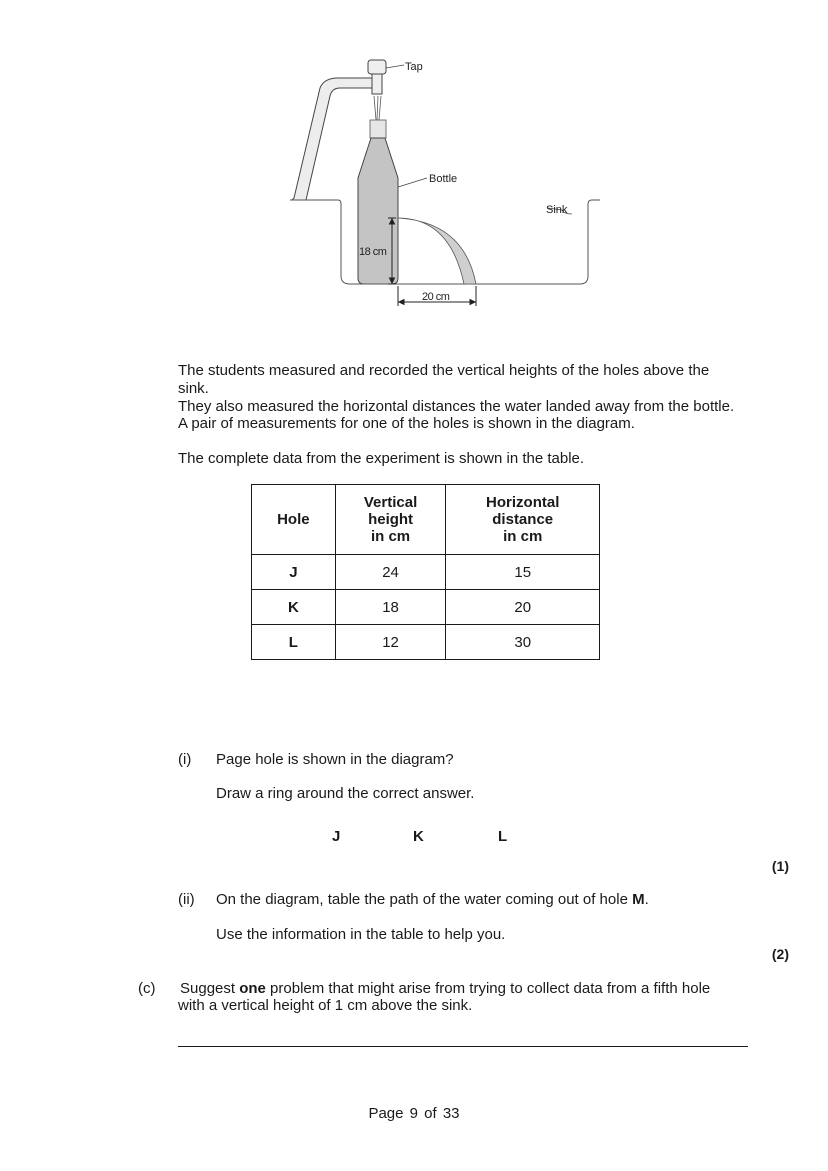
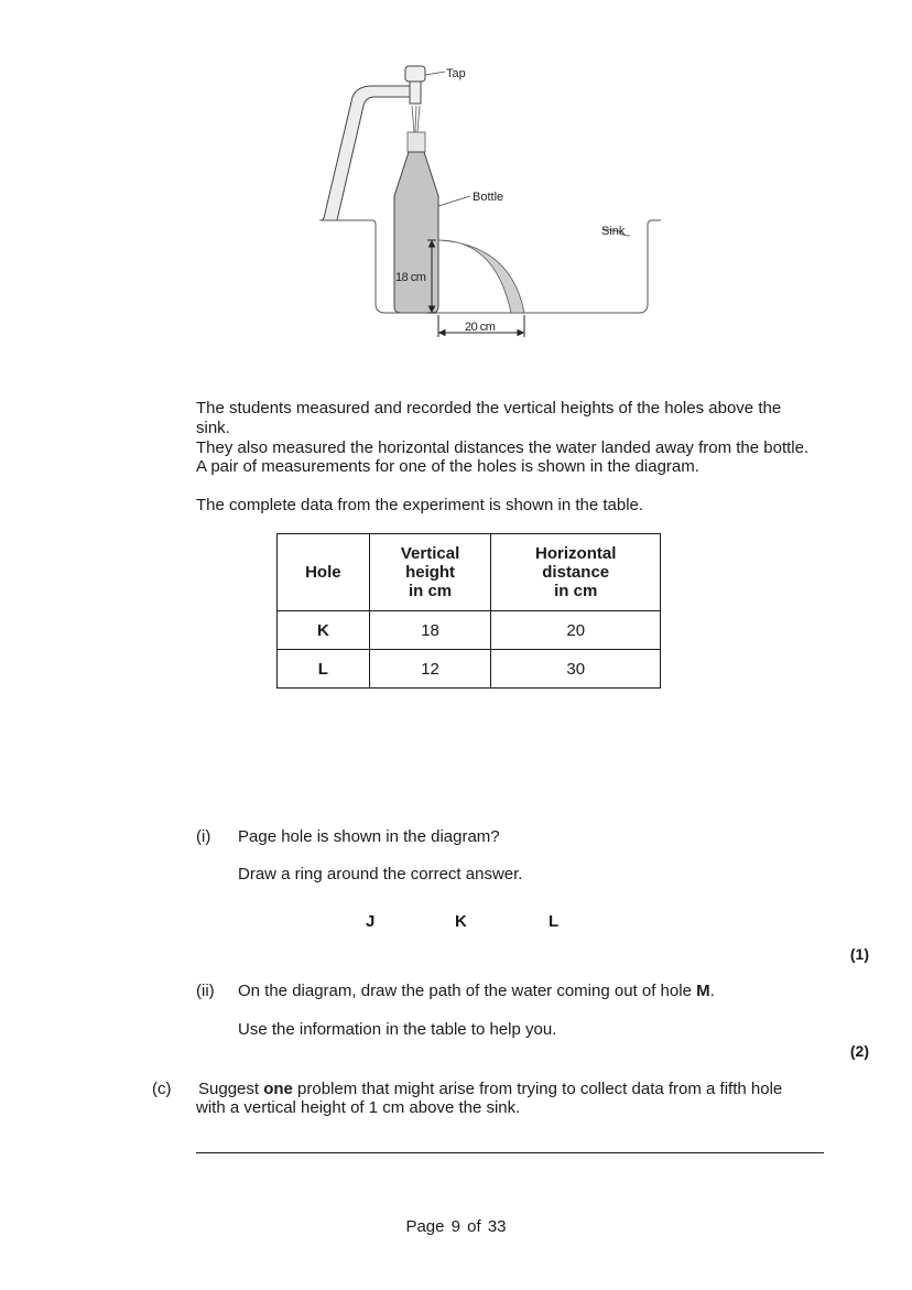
  Tap
  Bottle
  Sink
  18 cm
  20 cm
  The students measured and recorded the vertical heights of the holes above the
  sink.
  They also measured the horizontal distances the water landed away from the bottle.
  A pair of measurements for one of the holes is shown in the diagram.
  The complete data from the experiment is shown in the table.
  Hole	Vertical height in cm	Horizontal distance in cm
- J	24	15
  K	18	20
  L	12	30
  (i)
  Page hole is shown in the diagram?
  Draw a ring around the correct answer.
  J
  K
  L
  (1)
  (ii)
- On the diagram, table the path of the water coming out of hole M.
+ On the diagram, draw the path of the water coming out of hole M.
  Use the information in the table to help you.
  (2)
  (c)
  Suggest one problem that might arise from trying to collect data from a fifth hole
  with a vertical height of 1 cm above the sink.
  Page 9 of 33
